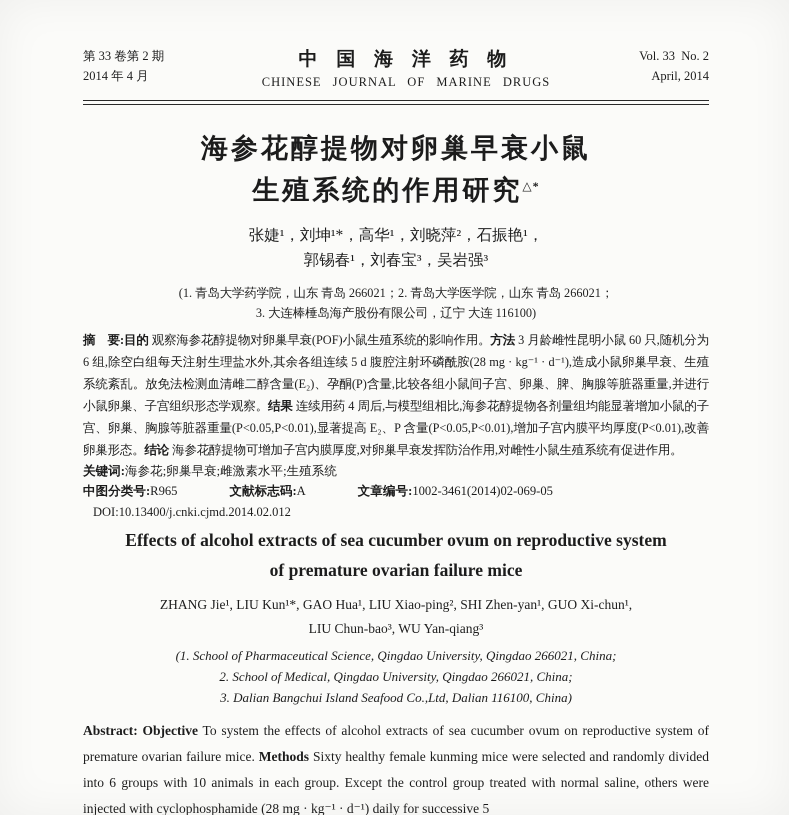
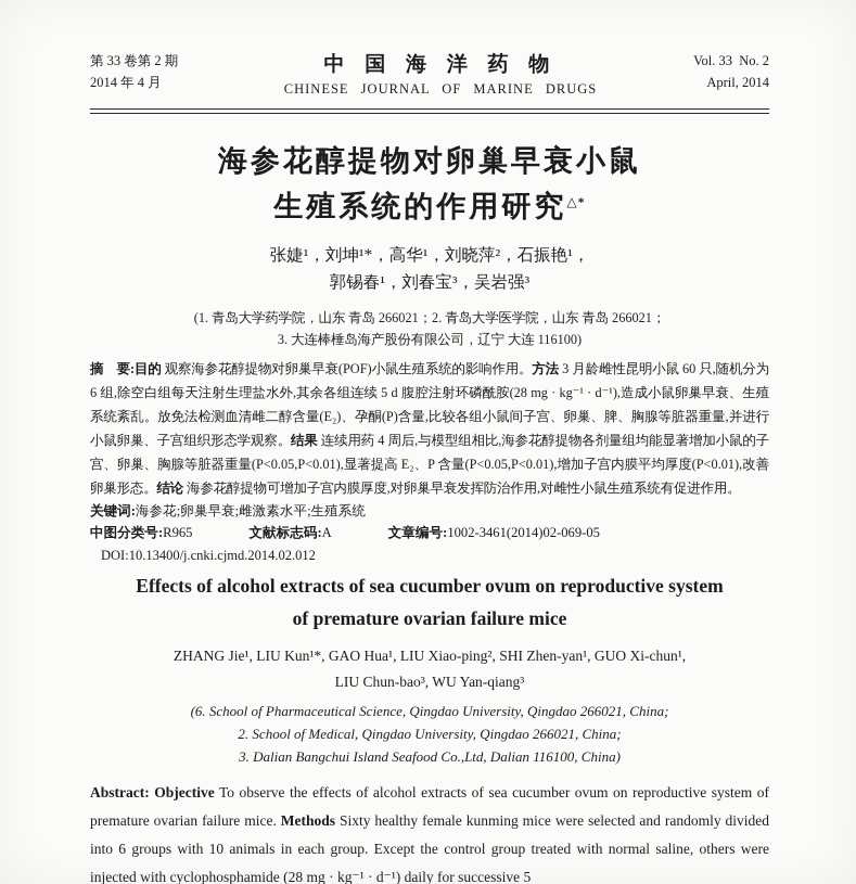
  第 33 卷第 2 期
  2014 年 4 月
  中 国 海 洋 药 物
  CHINESE JOURNAL OF MARINE DRUGS
  Vol. 33 No. 2
  April, 2014
  海参花醇提物对卵巢早衰小鼠
  生殖系统的作用研究△*
  张婕¹，刘坤¹*，高华¹，刘晓萍²，石振艳¹，
  郭锡春¹，刘春宝³，吴岩强³
  (1. 青岛大学药学院，山东 青岛 266021；2. 青岛大学医学院，山东 青岛 266021；
  3. 大连棒棰岛海产股份有限公司，辽宁 大连 116100)
  摘 要:目的 观察海参花醇提物对卵巢早衰(POF)小鼠生殖系统的影响作用。方法 3 月龄雌性昆明小鼠 60 只,随机分为 6 组,除空白组每天注射生理盐水外,其余各组连续 5 d 腹腔注射环磷酰胺(28 mg · kg⁻¹ · d⁻¹),造成小鼠卵巢早衰、生殖系统紊乱。放免法检测血清雌二醇含量(E₂)、孕酮(P)含量,比较各组小鼠间子宫、卵巢、脾、胸腺等脏器重量,并进行小鼠卵巢、子宫组织形态学观察。结果 连续用药 4 周后,与模型组相比,海参花醇提物各剂量组均能显著增加小鼠的子宫、卵巢、胸腺等脏器重量(P<0.05,P<0.01),显著提高 E₂、P 含量(P<0.05,P<0.01),增加子宫内膜平均厚度(P<0.01),改善卵巢形态。结论 海参花醇提物可增加子宫内膜厚度,对卵巢早衰发挥防治作用,对雌性小鼠生殖系统有促进作用。
  关键词:海参花;卵巢早衰;雌激素水平;生殖系统
  中图分类号:R965 文献标志码:A 文章编号:1002-3461(2014)02-069-05
  DOI:10.13400/j.cnki.cjmd.2014.02.012
  Effects of alcohol extracts of sea cucumber ovum on reproductive system
  of premature ovarian failure mice
  ZHANG Jie¹, LIU Kun¹*, GAO Hua¹, LIU Xiao-ping², SHI Zhen-yan¹, GUO Xi-chun¹,
  LIU Chun-bao³, WU Yan-qiang³
- (1. School of Pharmaceutical Science, Qingdao University, Qingdao 266021, China;
+ (6. School of Pharmaceutical Science, Qingdao University, Qingdao 266021, China;
  2. School of Medical, Qingdao University, Qingdao 266021, China;
  3. Dalian Bangchui Island Seafood Co.,Ltd, Dalian 116100, China)
- Abstract: Objective To system the effects of alcohol extracts of sea cucumber ovum on reproductive system of premature ovarian failure mice. Methods Sixty healthy female kunming mice were selected and randomly divided into 6 groups with 10 animals in each group. Except the control group treated with normal saline, others were injected with cyclophosphamide (28 mg · kg⁻¹ · d⁻¹) daily for successive 5
+ Abstract: Objective To observe the effects of alcohol extracts of sea cucumber ovum on reproductive system of premature ovarian failure mice. Methods Sixty healthy female kunming mice were selected and randomly divided into 6 groups with 10 animals in each group. Except the control group treated with normal saline, others were injected with cyclophosphamide (28 mg · kg⁻¹ · d⁻¹) daily for successive 5
